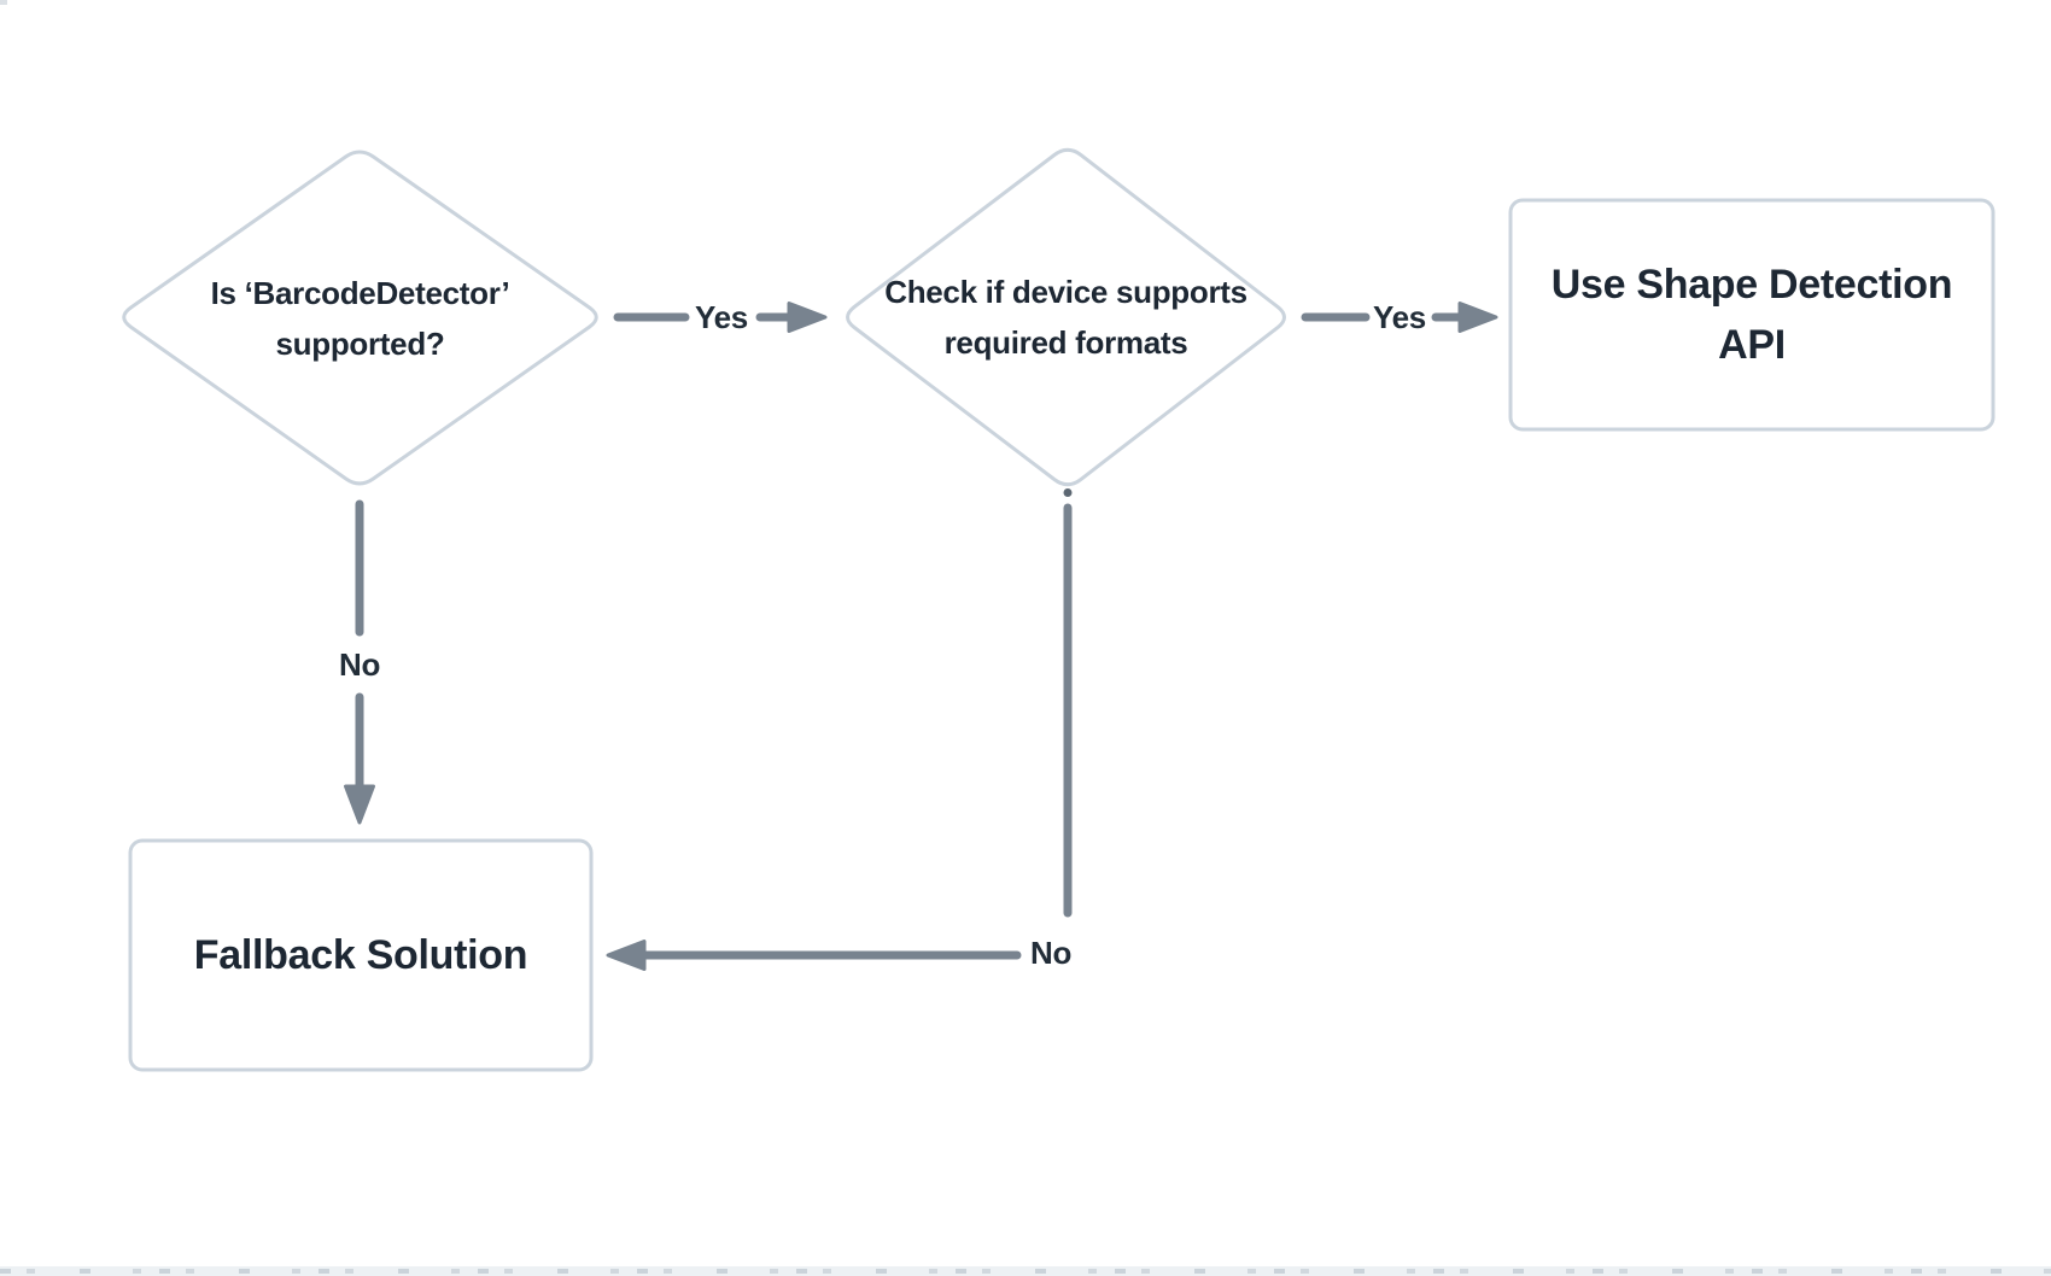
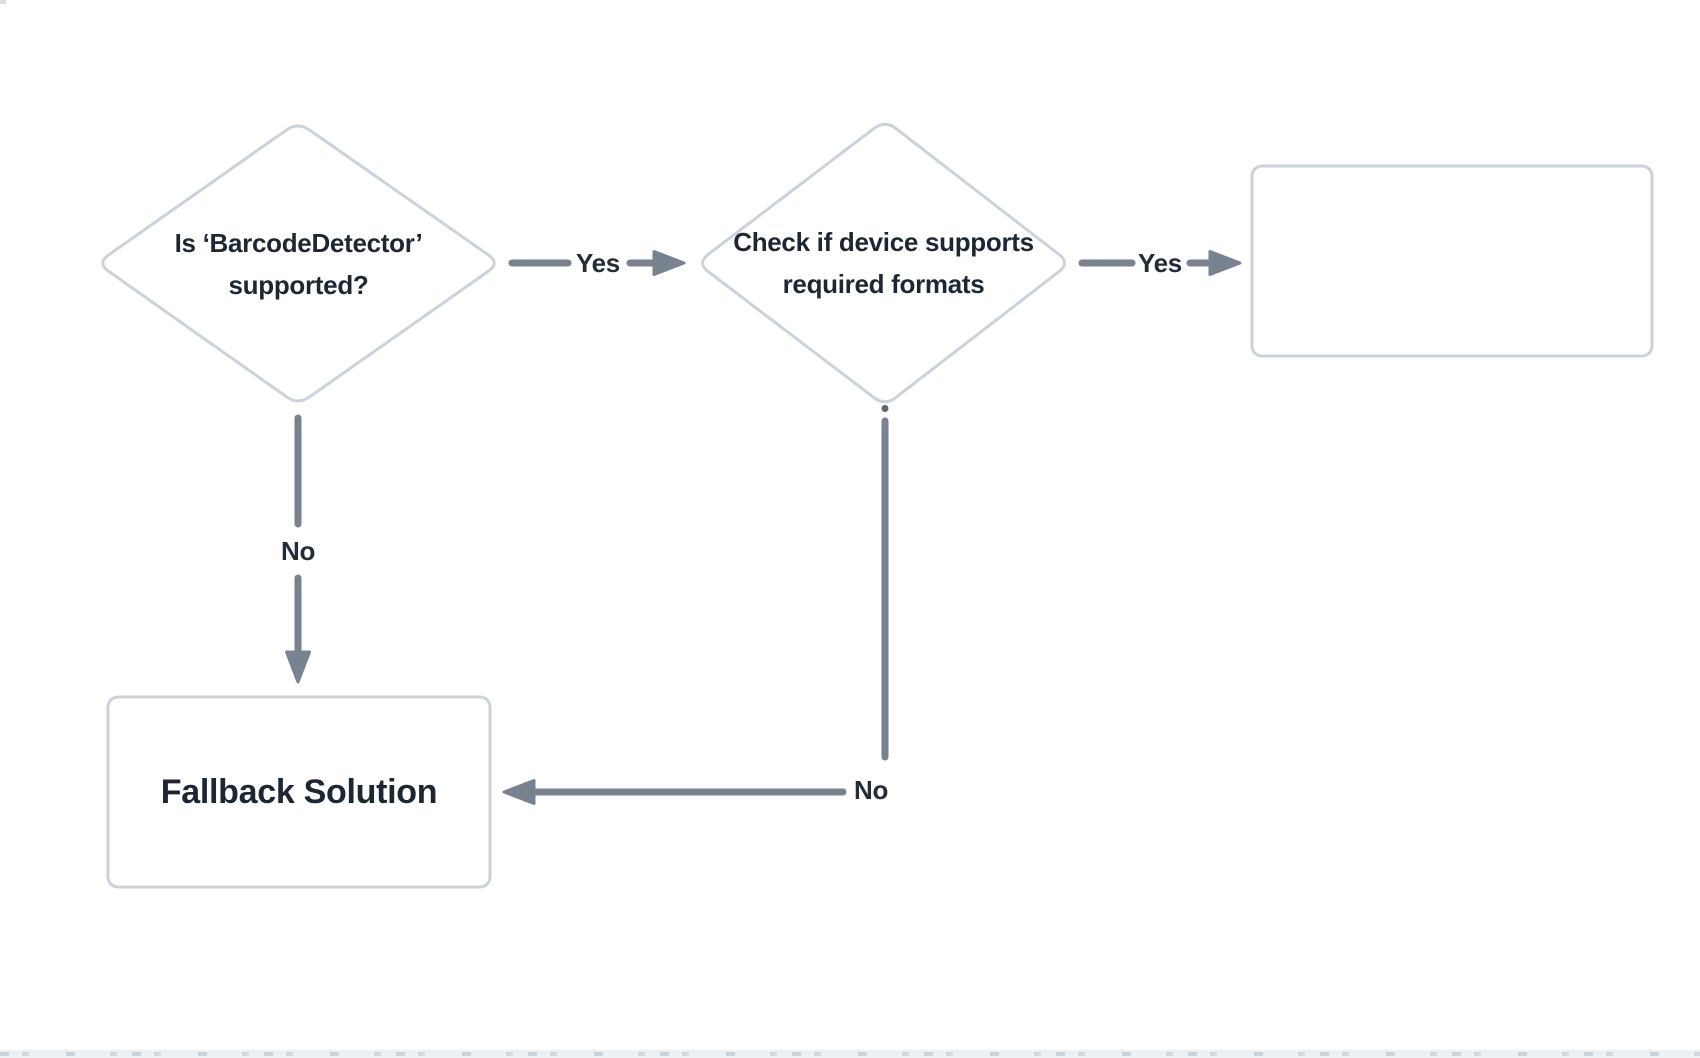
  Is ‘BarcodeDetector’
  supported?
  Check if device supports
  required formats
- Use Shape Detection
- API
  Fallback Solution
  Yes
  Yes
  No
  No
